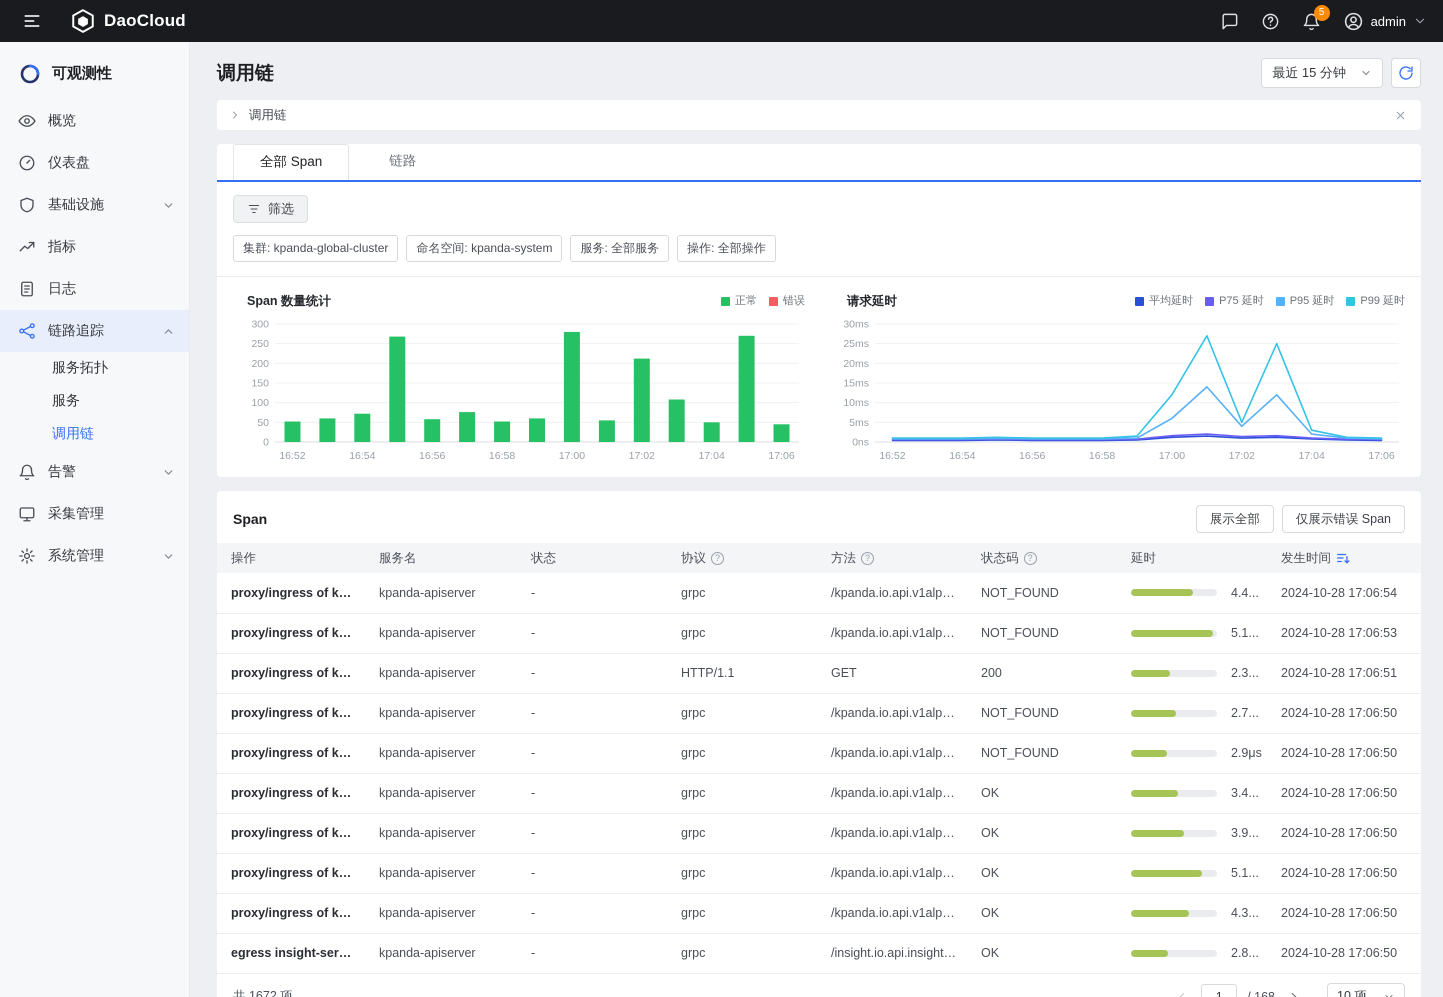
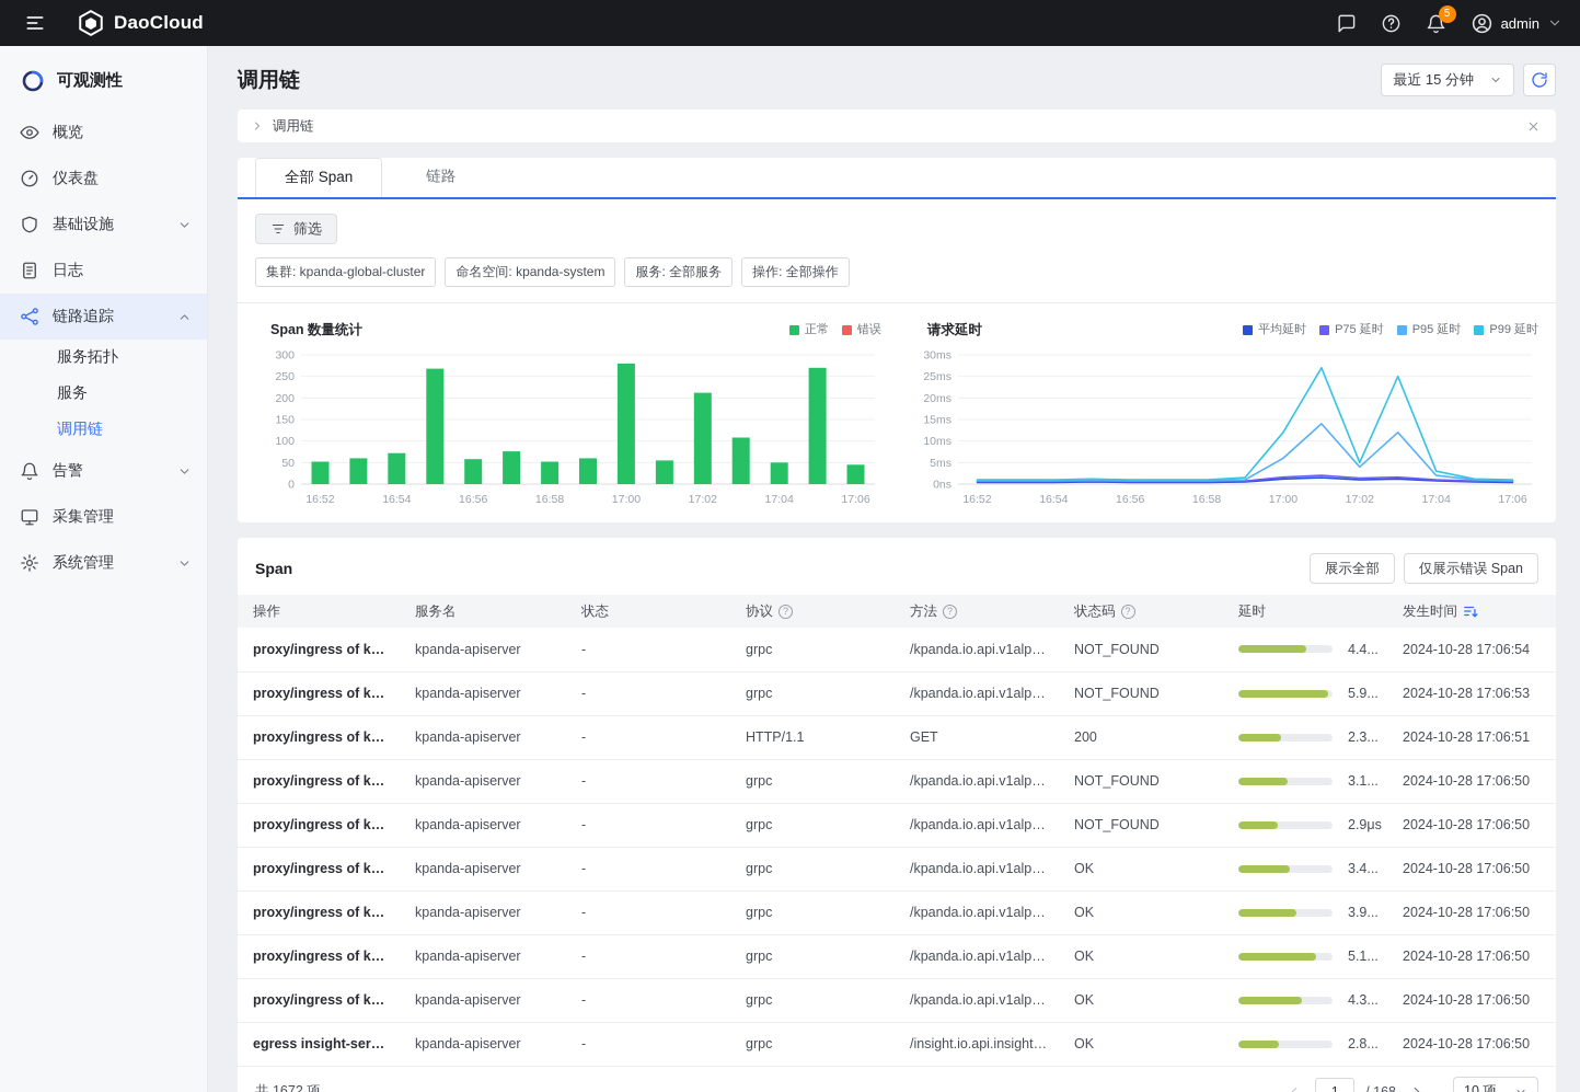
  DaoCloud
  5
  admin
  可观测性
  概览
  仪表盘
  基础设施
- 指标
  日志
  链路追踪
  服务拓扑
  服务
  调用链
  告警
  采集管理
  系统管理
  调用链
  最近 15 分钟
  调用链
  全部 Span
  链路
  筛选
  集群: kpanda-global-cluster
  命名空间: kpanda-system
  服务: 全部服务
  操作: 全部操作
  Span 数量统计
  正常
  错误
  300
  250
  200
  150
  100
  50
  0
  16:52
  16:54
  16:56
  16:58
  17:00
  17:02
  17:04
  17:06
  请求延时
  平均延时
  P75 延时
  P95 延时
  P99 延时
  30ms
  25ms
  20ms
  15ms
  10ms
  5ms
  0ns
  16:52
  16:54
  16:56
  16:58
  17:00
  17:02
  17:04
  17:06
  Span
  展示全部
  仅展示错误 Span
  操作	服务名	状态	协议 ?	方法 ?	状态码 ?	延时	发生时间
  proxy/ingress of kpan.	kpanda-apiserver	-	grpc	/kpanda.io.api.v1alpha1.	NOT_FOUND	4.4...	2024-10-28 17:06:54
- proxy/ingress of kpan.	kpanda-apiserver	-	grpc	/kpanda.io.api.v1alpha1.	NOT_FOUND	5.1...	2024-10-28 17:06:53
+ proxy/ingress of kpan.	kpanda-apiserver	-	grpc	/kpanda.io.api.v1alpha1.	NOT_FOUND	5.9...	2024-10-28 17:06:53
  proxy/ingress of kpan.	kpanda-apiserver	-	HTTP/1.1	GET	200	2.3...	2024-10-28 17:06:51
- proxy/ingress of kpan.	kpanda-apiserver	-	grpc	/kpanda.io.api.v1alpha1.	NOT_FOUND	2.7...	2024-10-28 17:06:50
+ proxy/ingress of kpan.	kpanda-apiserver	-	grpc	/kpanda.io.api.v1alpha1.	NOT_FOUND	3.1...	2024-10-28 17:06:50
  proxy/ingress of kpan.	kpanda-apiserver	-	grpc	/kpanda.io.api.v1alpha1.	NOT_FOUND	2.9μs	2024-10-28 17:06:50
  proxy/ingress of kpan.	kpanda-apiserver	-	grpc	/kpanda.io.api.v1alpha1.	OK	3.4...	2024-10-28 17:06:50
  proxy/ingress of kpan.	kpanda-apiserver	-	grpc	/kpanda.io.api.v1alpha1.	OK	3.9...	2024-10-28 17:06:50
  proxy/ingress of kpan.	kpanda-apiserver	-	grpc	/kpanda.io.api.v1alpha1.	OK	5.1...	2024-10-28 17:06:50
  proxy/ingress of kpan.	kpanda-apiserver	-	grpc	/kpanda.io.api.v1alpha1.	OK	4.3...	2024-10-28 17:06:50
  egress insight-server.i	kpanda-apiserver	-	grpc	/insight.io.api.insight.v1..	OK	2.8...	2024-10-28 17:06:50
  共 1672 项
  10 项
